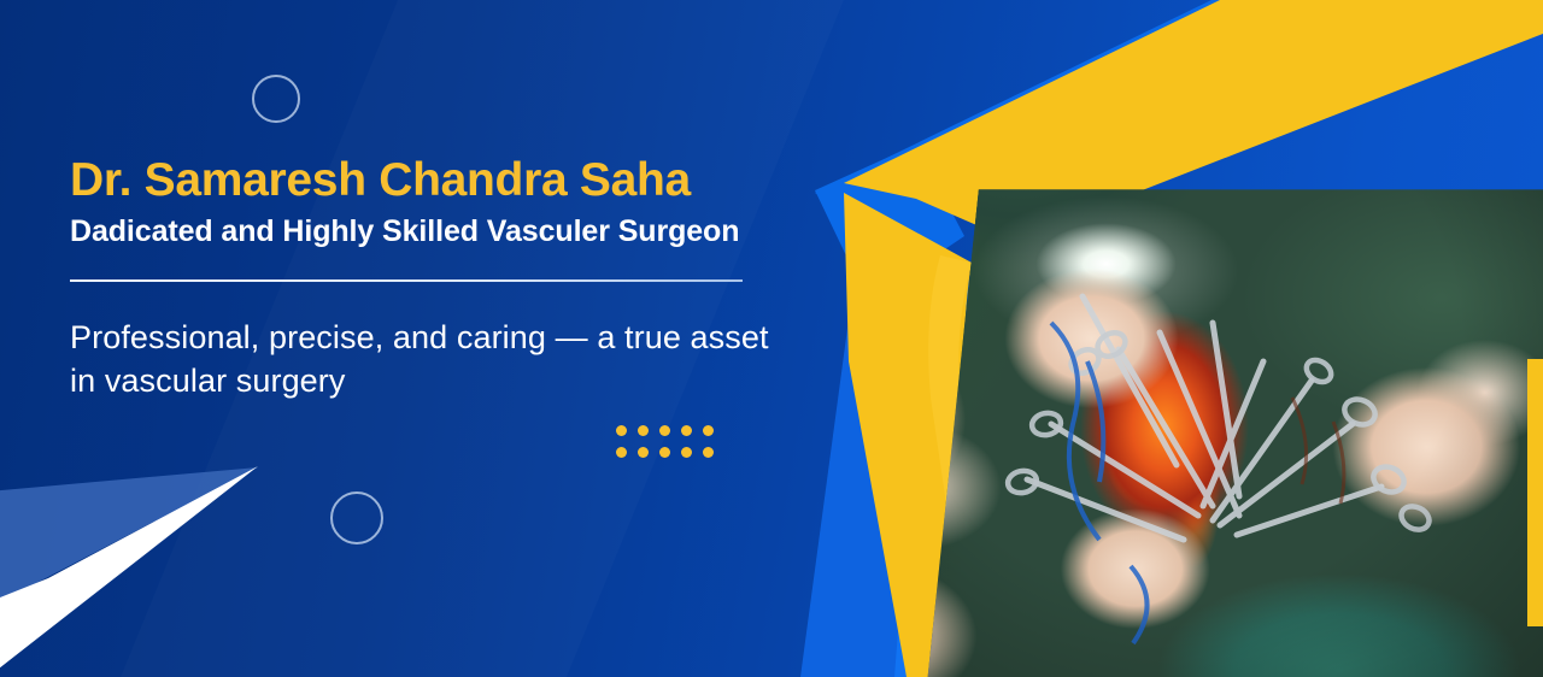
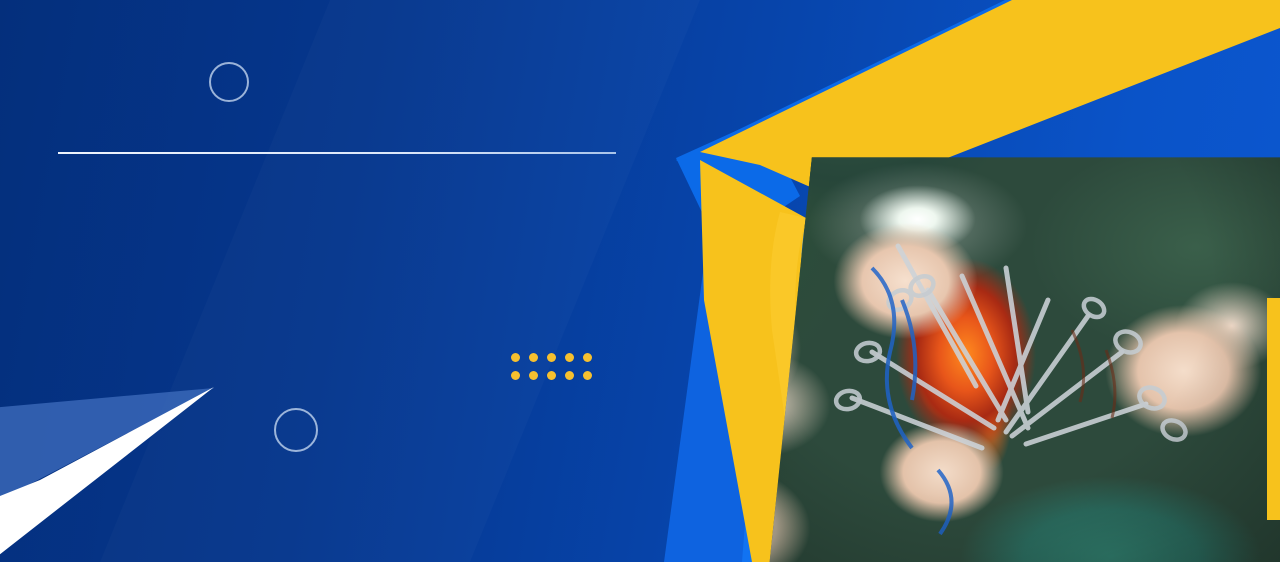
- Dr. Samaresh Chandra Saha
- Dadicated and Highly Skilled Vasculer Surgeon
- Professional, precise, and caring — a true asset in vascular surgery
